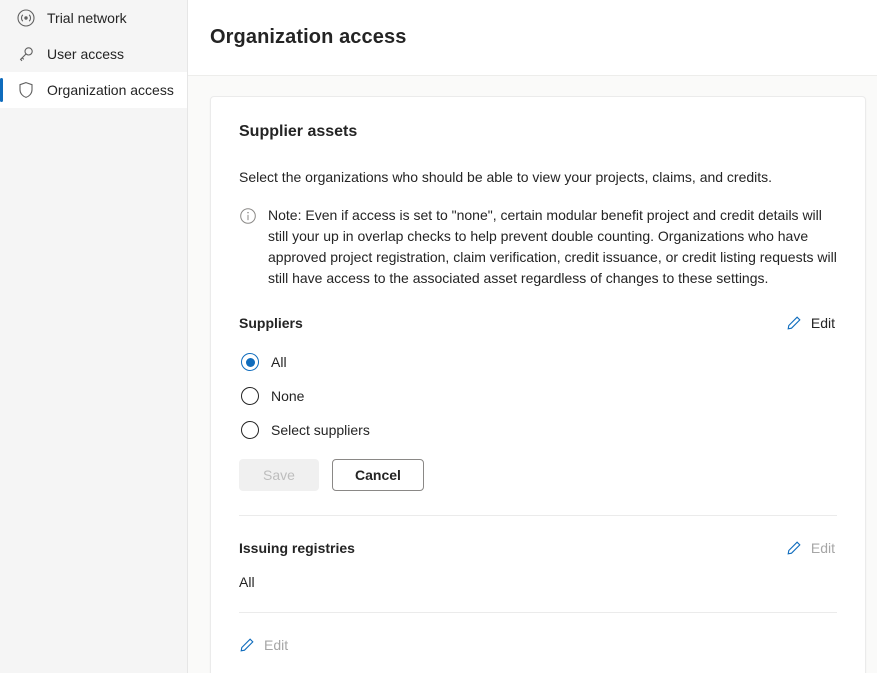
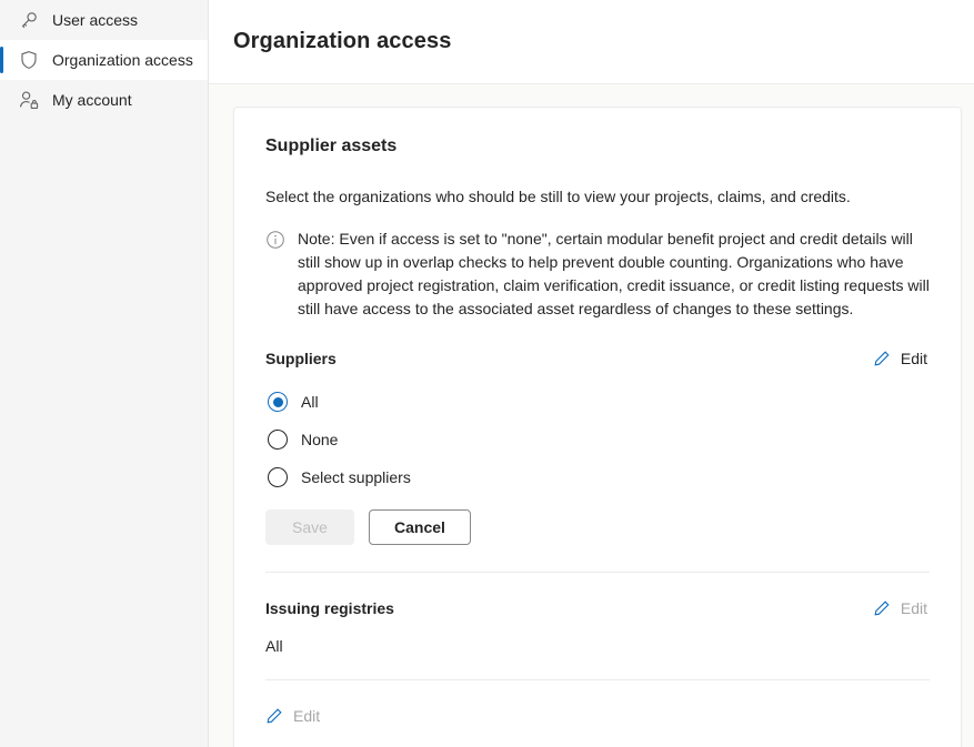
- Trial network
  User access
  Organization access
+ My account
  Organization access
  Supplier assets
- Select the organizations who should be able to view your projects, claims, and credits.
+ Select the organizations who should be still to view your projects, claims, and credits.
- Note: Even if access is set to "none", certain modular benefit project and credit details will still your up in overlap checks to help prevent double counting. Organizations who have approved project registration, claim verification, credit issuance, or credit listing requests will still have access to the associated asset regardless of changes to these settings.
+ Note: Even if access is set to "none", certain modular benefit project and credit details will still show up in overlap checks to help prevent double counting. Organizations who have approved project registration, claim verification, credit issuance, or credit listing requests will still have access to the associated asset regardless of changes to these settings.
  Suppliers
  Edit
  All
  None
  Select suppliers
  Save
  Cancel
  Issuing registries
  Edit
  All
  Edit
